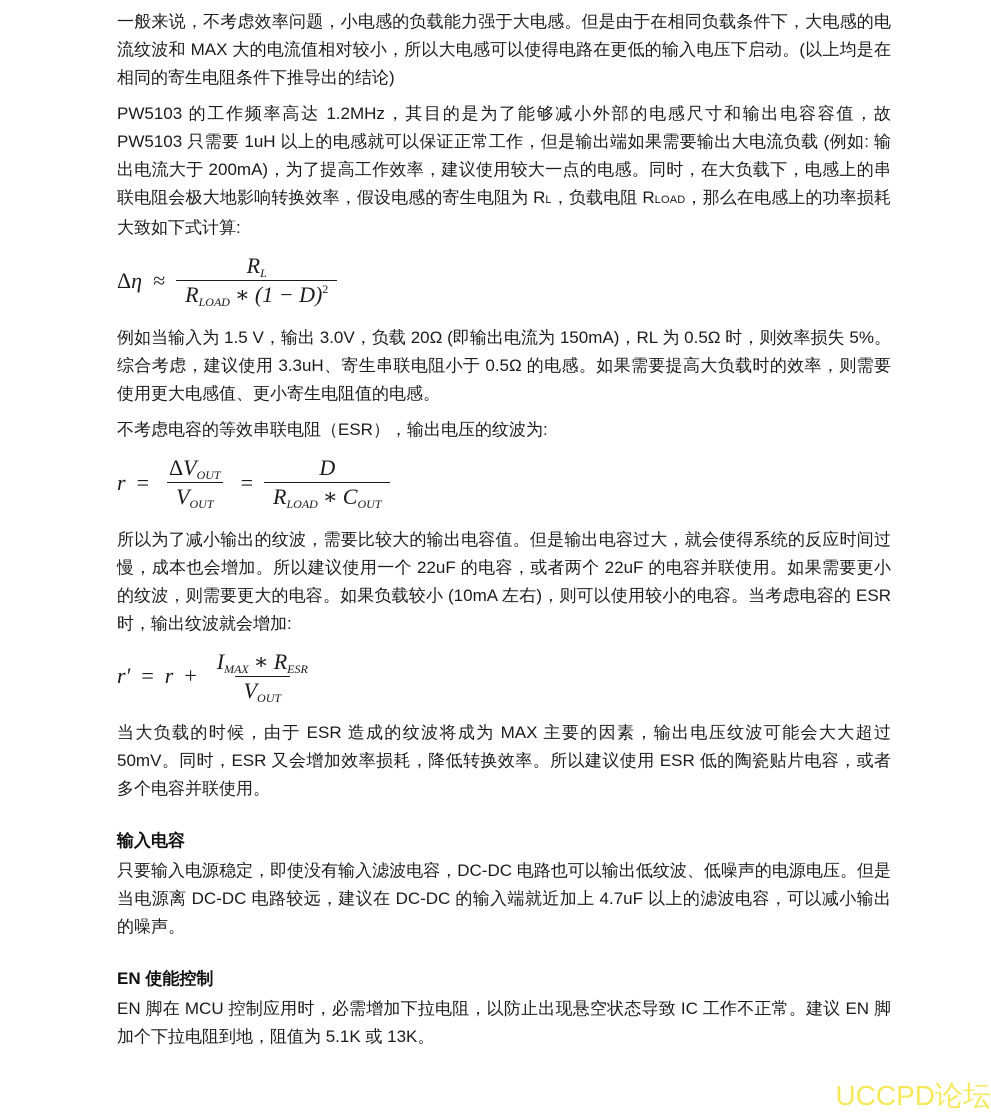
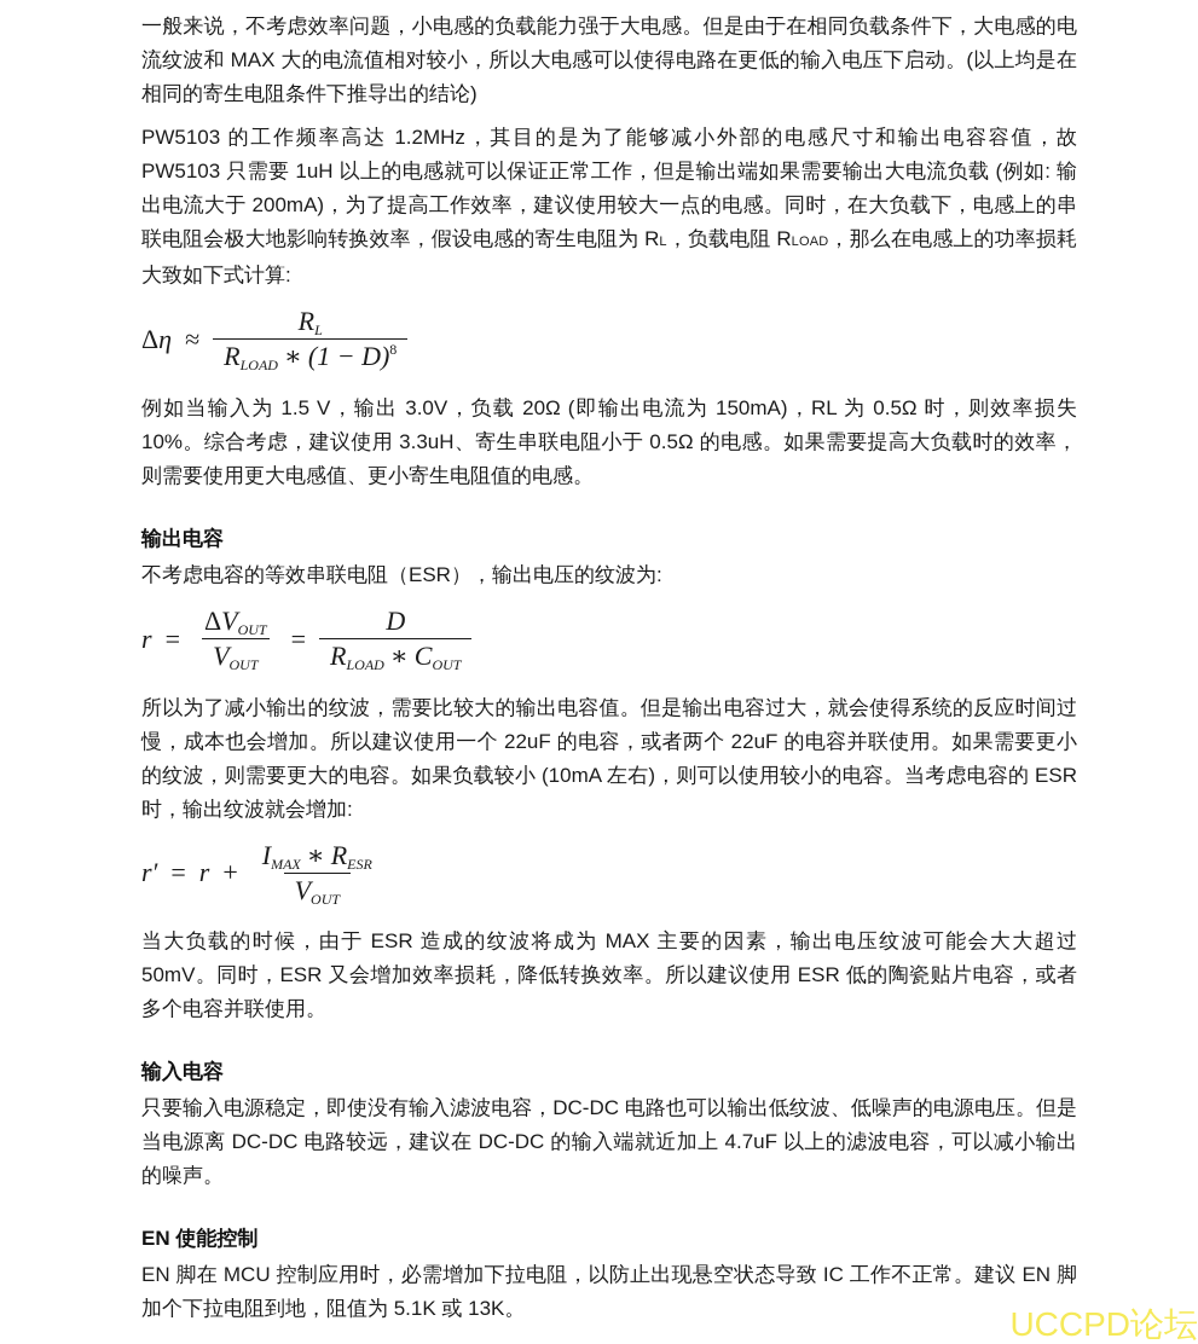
  一般来说，不考虑效率问题，小电感的负载能力强于大电感。但是由于在相同负载条件下，大电感的电流纹波和 MAX 大的电流值相对较小，所以大电感可以使得电路在更低的输入电压下启动。(以上均是在相同的寄生电阻条件下推导出的结论)
  PW5103 的工作频率高达 1.2MHz，其目的是为了能够减小外部的电感尺寸和输出电容容值，故 PW5103 只需要 1uH 以上的电感就可以保证正常工作，但是输出端如果需要输出大电流负载 (例如: 输出电流大于 200mA)，为了提高工作效率，建议使用较大一点的电感。同时，在大负载下，电感上的串联电阻会极大地影响转换效率，假设电感的寄生电阻为 RL，负载电阻 RLOAD，那么在电感上的功率损耗大致如下式计算:
  Δη
  ≈
  RL
- RLOAD∗ (1 − D)2
+ RLOAD∗ (1 − D)8
- 例如当输入为 1.5 V，输出 3.0V，负载 20Ω (即输出电流为 150mA)，RL 为 0.5Ω 时，则效率损失 5%。综合考虑，建议使用 3.3uH、寄生串联电阻小于 0.5Ω 的电感。如果需要提高大负载时的效率，则需要使用更大电感值、更小寄生电阻值的电感。
+ 例如当输入为 1.5 V，输出 3.0V，负载 20Ω (即输出电流为 150mA)，RL 为 0.5Ω 时，则效率损失 10%。综合考虑，建议使用 3.3uH、寄生串联电阻小于 0.5Ω 的电感。如果需要提高大负载时的效率，则需要使用更大电感值、更小寄生电阻值的电感。
+ 输出电容
  不考虑电容的等效串联电阻（ESR），输出电压的纹波为:
  r
  =
  ΔVOUT
  VOUT
  =
  D
  RLOAD∗ COUT
  所以为了减小输出的纹波，需要比较大的输出电容值。但是输出电容过大，就会使得系统的反应时间过慢，成本也会增加。所以建议使用一个 22uF 的电容，或者两个 22uF 的电容并联使用。如果需要更小的纹波，则需要更大的电容。如果负载较小 (10mA 左右)，则可以使用较小的电容。当考虑电容的 ESR 时，输出纹波就会增加:
  r′
  =
  r
  +
  IMAX∗ RESR
  VOUT
  当大负载的时候，由于 ESR 造成的纹波将成为 MAX 主要的因素，输出电压纹波可能会大大超过 50mV。同时，ESR 又会增加效率损耗，降低转换效率。所以建议使用 ESR 低的陶瓷贴片电容，或者多个电容并联使用。
  输入电容
  只要输入电源稳定，即使没有输入滤波电容，DC-DC 电路也可以输出低纹波、低噪声的电源电压。但是当电源离 DC-DC 电路较远，建议在 DC-DC 的输入端就近加上 4.7uF 以上的滤波电容，可以减小输出的噪声。
  EN 使能控制
  EN 脚在 MCU 控制应用时，必需增加下拉电阻，以防止出现悬空状态导致 IC 工作不正常。建议 EN 脚加个下拉电阻到地，阻值为 5.1K 或 13K。
  UCCPD论坛
